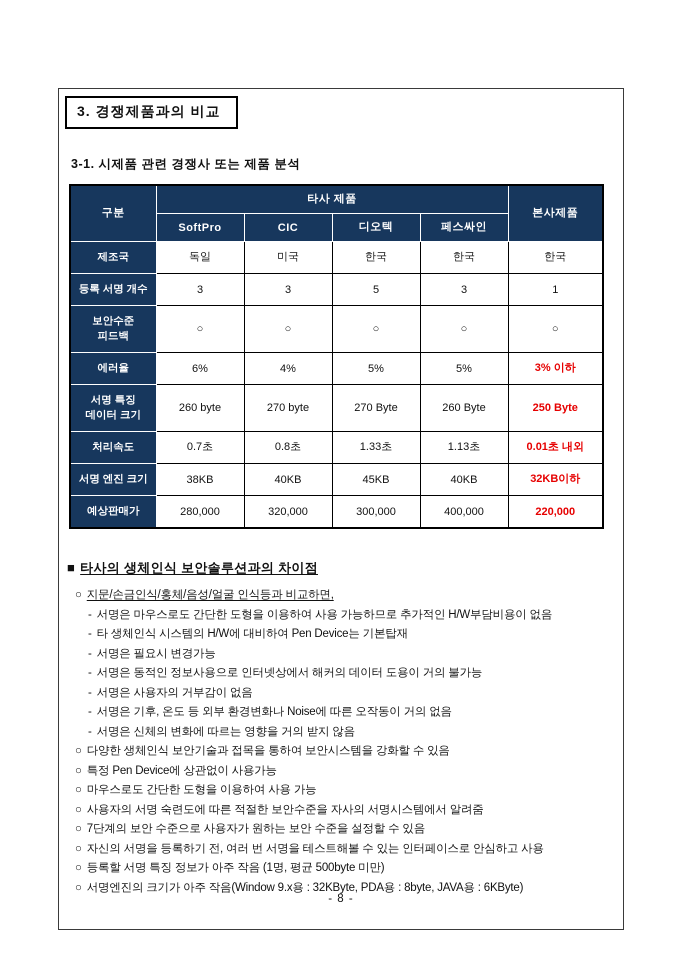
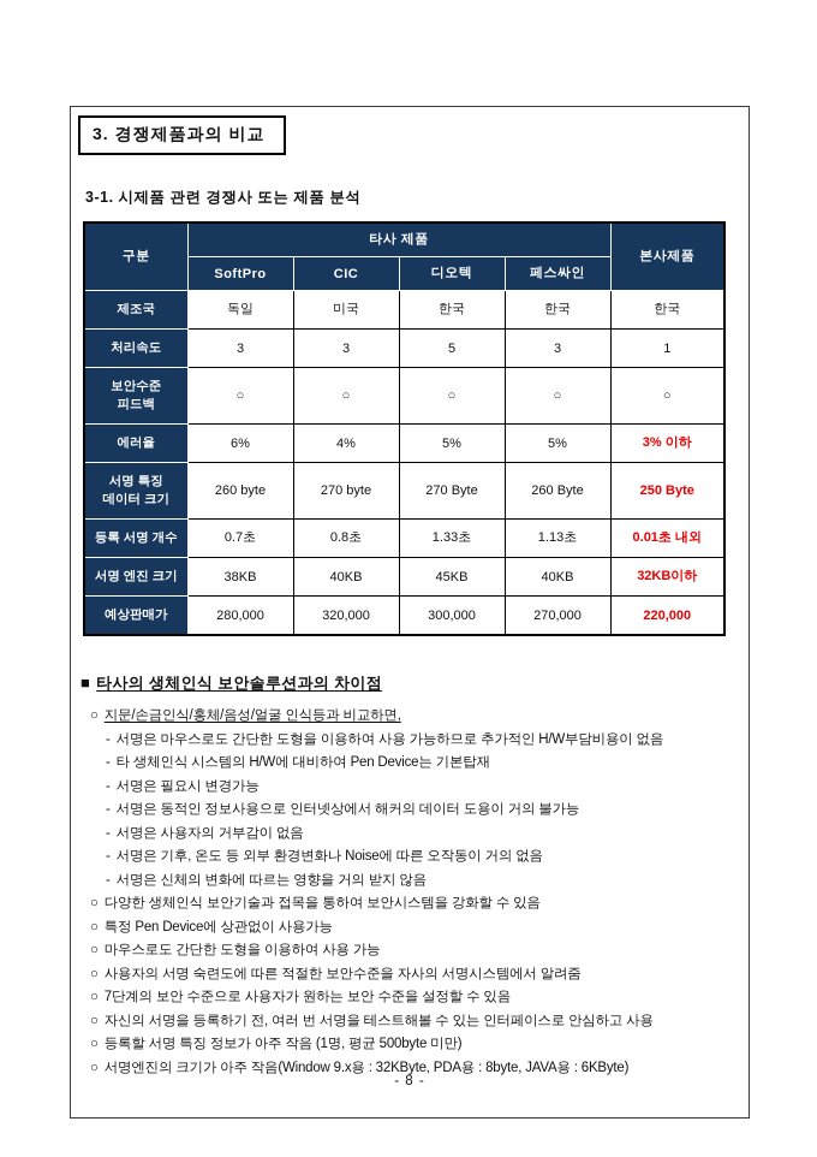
  3. 경쟁제품과의 비교
  3-1. 시제품 관련 경쟁사 또는 제품 분석
  구분	타사 제품	본사제품
  SoftPro	CIC	디오텍	페스싸인
  제조국	독일	미국	한국	한국	한국
- 등록 서명 개수	3	3	5	3	1
+ 처리속도	3	3	5	3	1
  보안수준피드백	○	○	○	○	○
  에러율	6%	4%	5%	5%	3% 이하
  서명 특징데이터 크기	260 byte	270 byte	270 Byte	260 Byte	250 Byte
- 처리속도	0.7초	0.8초	1.33초	1.13초	0.01초 내외
+ 등록 서명 개수	0.7초	0.8초	1.33초	1.13초	0.01초 내외
  서명 엔진 크기	38KB	40KB	45KB	40KB	32KB이하
- 예상판매가	280,000	320,000	300,000	400,000	220,000
+ 예상판매가	280,000	320,000	300,000	270,000	220,000
  ■ 타사의 생체인식 보안솔루션과의 차이점
  ○ 지문/손금인식/홍체/음성/얼굴 인식등과 비교하면,
  - 서명은 마우스로도 간단한 도형을 이용하여 사용 가능하므로 추가적인 H/W부담비용이 없음
  - 타 생체인식 시스템의 H/W에 대비하여 Pen Device는 기본탑재
  - 서명은 필요시 변경가능
  - 서명은 동적인 정보사용으로 인터넷상에서 해커의 데이터 도용이 거의 불가능
  - 서명은 사용자의 거부감이 없음
  - 서명은 기후, 온도 등 외부 환경변화나 Noise에 따른 오작동이 거의 없음
  - 서명은 신체의 변화에 따르는 영향을 거의 받지 않음
  ○ 다양한 생체인식 보안기술과 접목을 통하여 보안시스템을 강화할 수 있음
  ○ 특정 Pen Device에 상관없이 사용가능
  ○ 마우스로도 간단한 도형을 이용하여 사용 가능
  ○ 사용자의 서명 숙련도에 따른 적절한 보안수준을 자사의 서명시스템에서 알려줌
  ○ 7단계의 보안 수준으로 사용자가 원하는 보안 수준을 설정할 수 있음
  ○ 자신의 서명을 등록하기 전, 여러 번 서명을 테스트해볼 수 있는 인터페이스로 안심하고 사용
  ○ 등록할 서명 특징 정보가 아주 작음 (1명, 평균 500byte 미만)
  ○ 서명엔진의 크기가 아주 작음(Window 9.x용 : 32KByte, PDA용 : 8byte, JAVA용 : 6KByte)
  - 8 -
